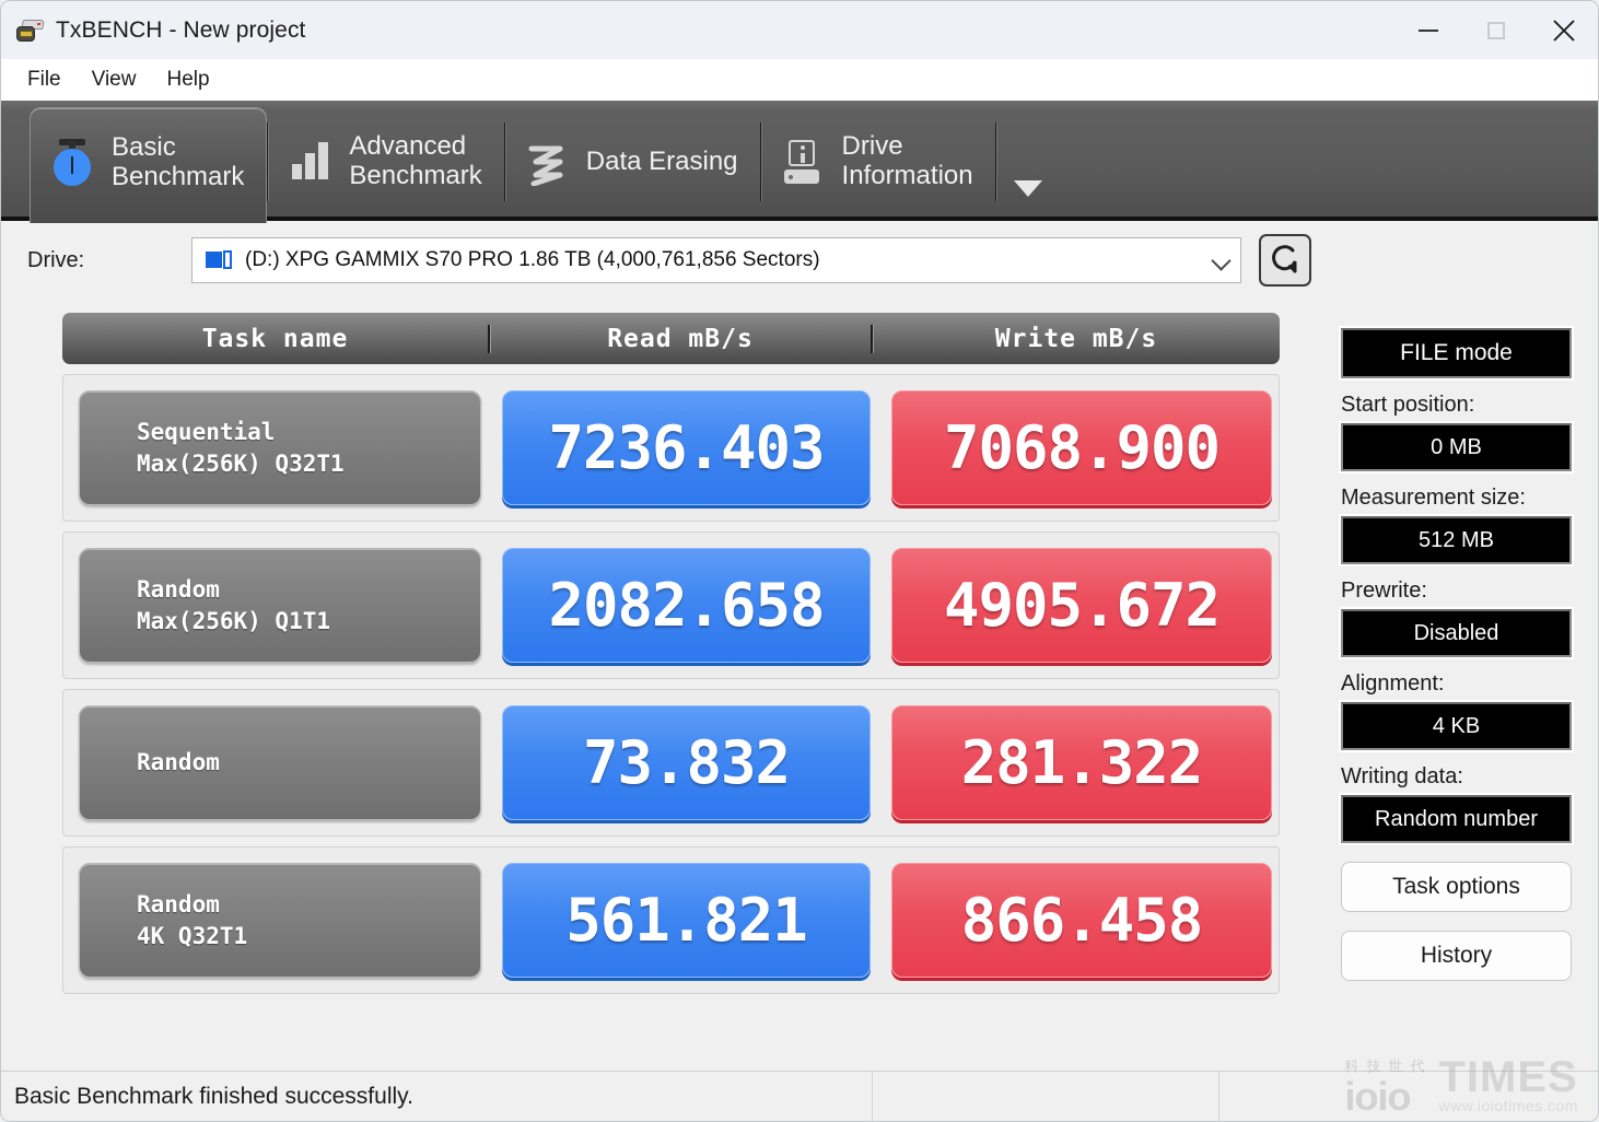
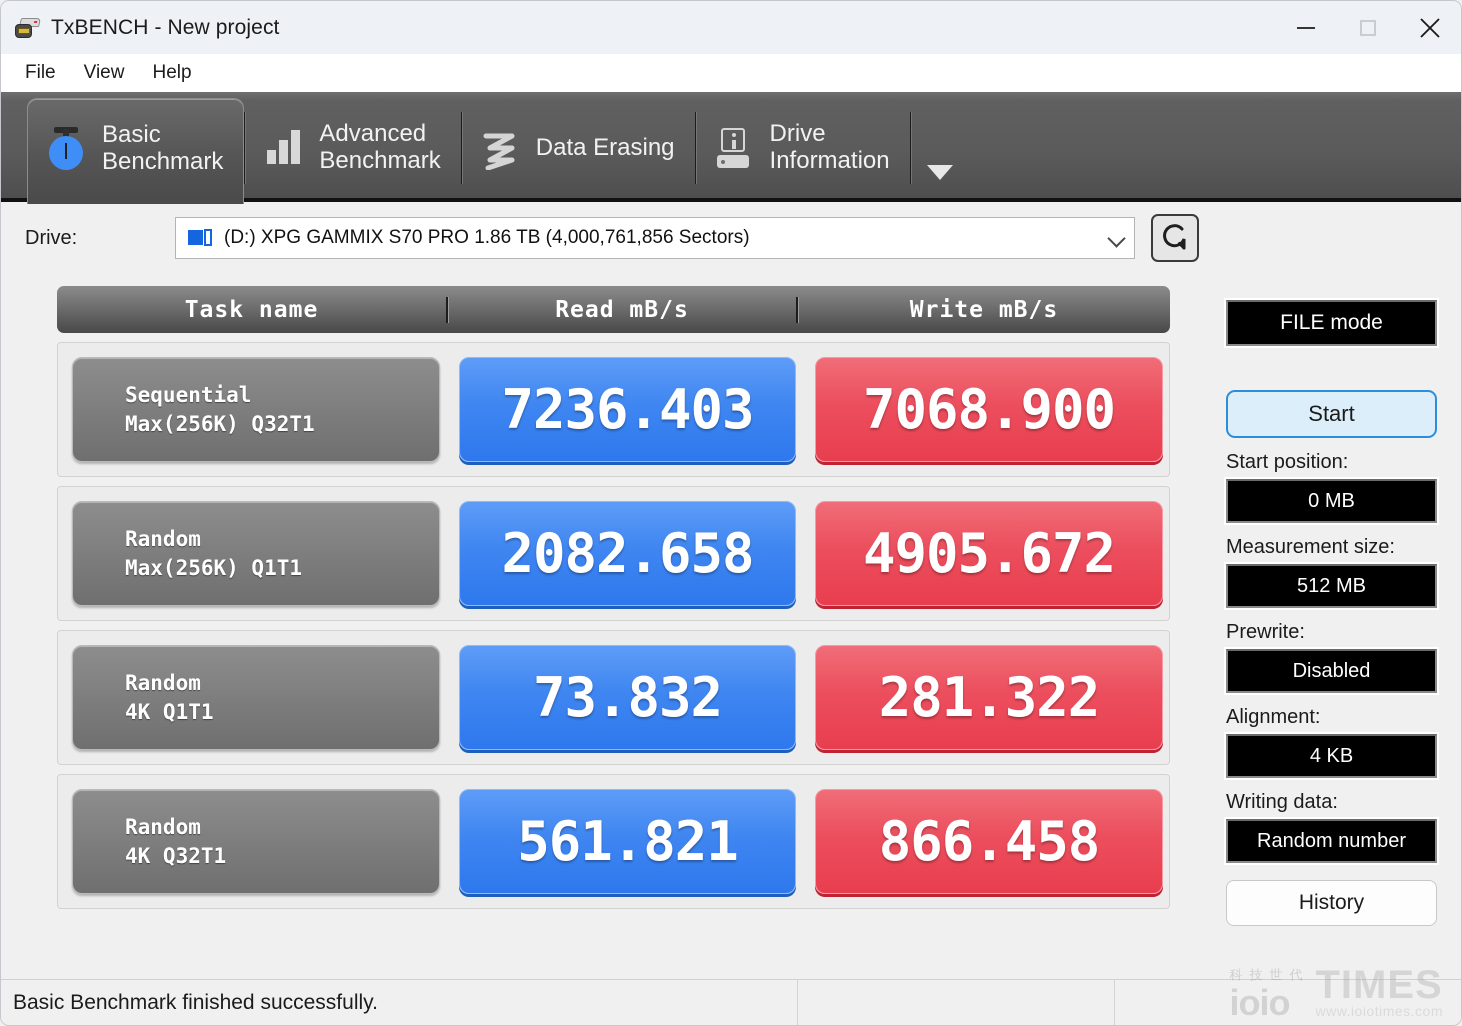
  TxBENCH - New project
  File
  View
  Help
  Basic
  Benchmark
  Advanced
  Benchmark
  Data Erasing
  Drive
  Information
  Drive:
  (D:) XPG GAMMIX S70 PRO 1.86 TB (4,000,761,856 Sectors)
  Task name
  Read mB/s
  Write mB/s
  Sequential
  Max(256K) Q32T1
  7236.403
  7068.900
  Random
  Max(256K) Q1T1
  2082.658
  4905.672
  Random
+ 4K Q1T1
  73.832
  281.322
  Random
  4K Q32T1
  561.821
  866.458
  FILE mode
+ Start
  Start position:
  0 MB
  Measurement size:
  512 MB
  Prewrite:
  Disabled
  Alignment:
  4 KB
  Writing data:
  Random number
- Task options
  History
  Basic Benchmark finished successfully.
  科技世代
  ioio
  TIMES
